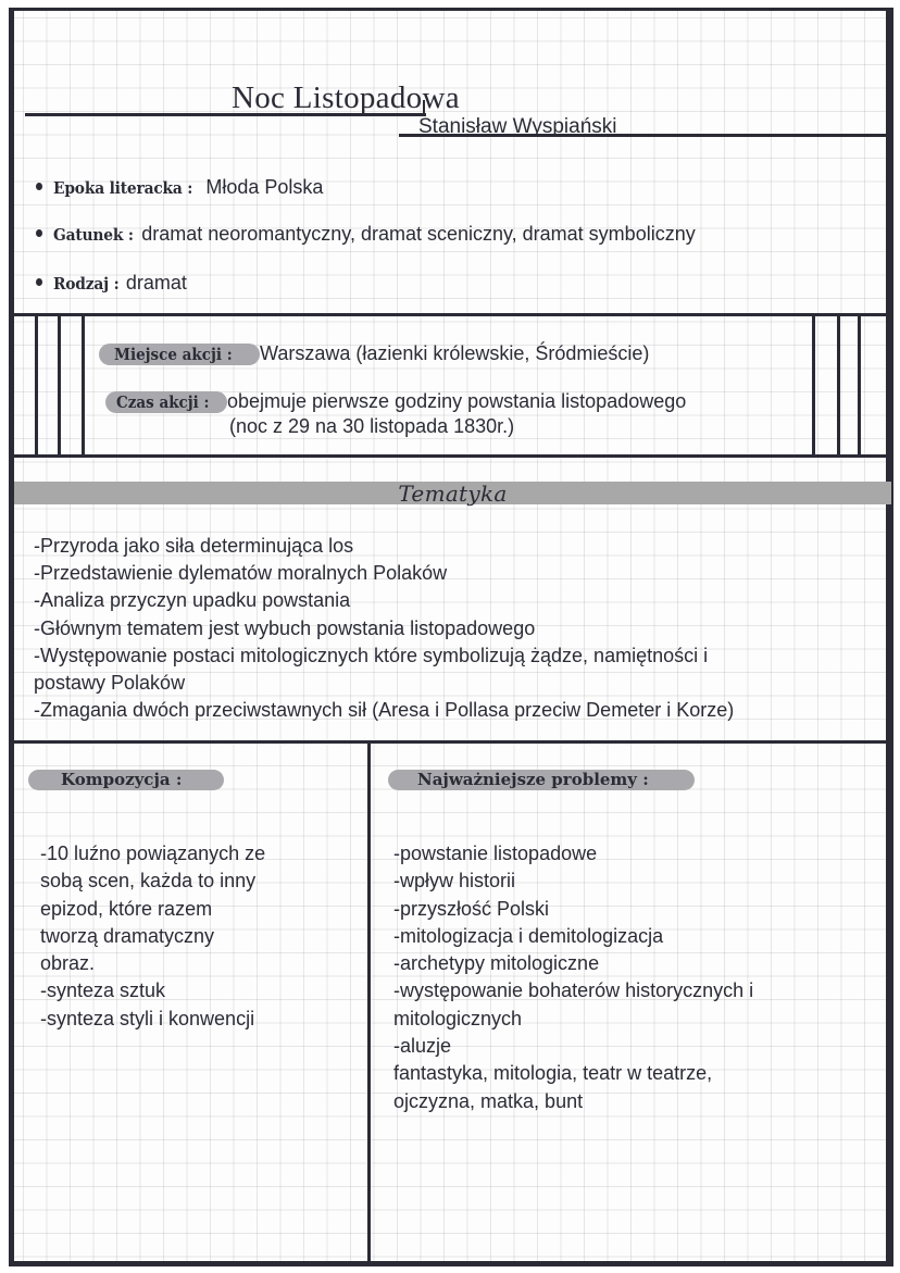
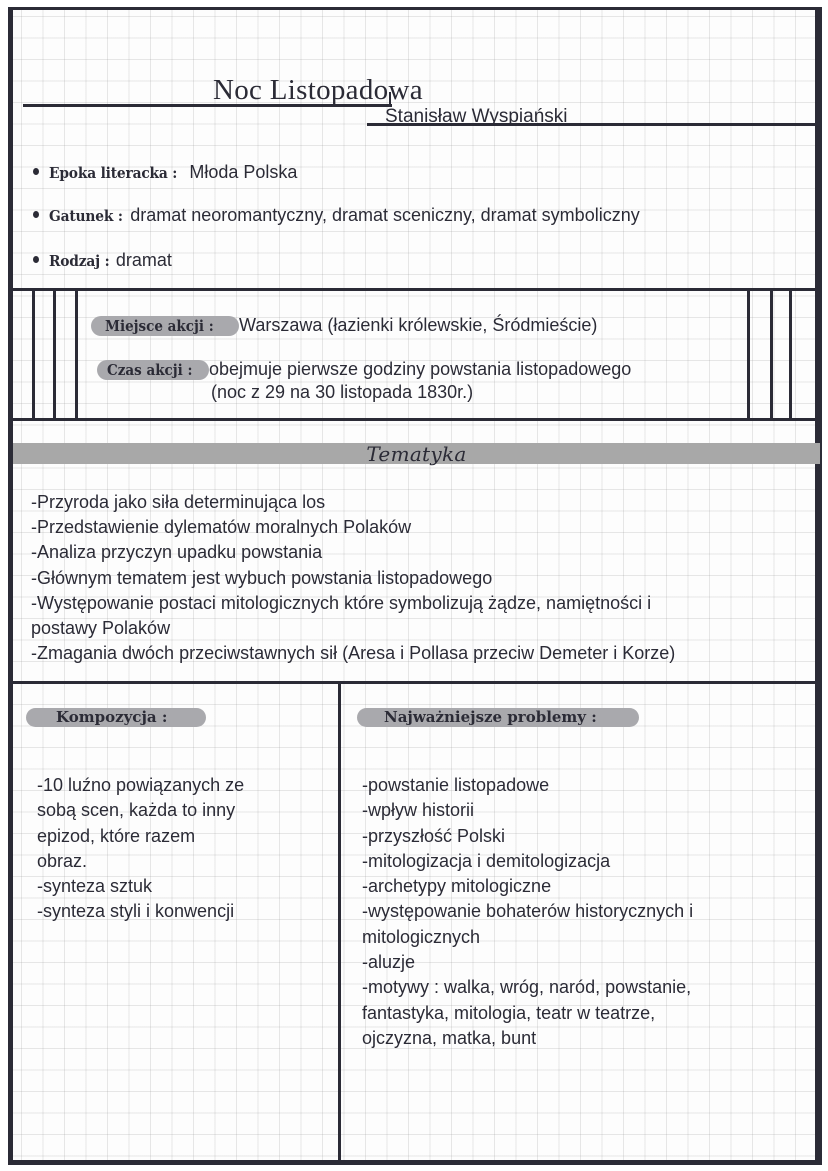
  Noc Listopadowa
  Stanisław Wyspiański
  Epoka literacka : Młoda Polska
  Gatunek : dramat neoromantyczny, dramat sceniczny, dramat symboliczny
  Rodzaj : dramat
  Miejsce akcji : Warszawa (łazienki królewskie, Śródmieście)
  Czas akcji : obejmuje pierwsze godziny powstania listopadowego
  (noc z 29 na 30 listopada 1830r.)
  Tematyka
  -Przyroda jako siła determinująca los
  -Przedstawienie dylematów moralnych Polaków
  -Analiza przyczyn upadku powstania
  -Głównym tematem jest wybuch powstania listopadowego
  -Występowanie postaci mitologicznych które symbolizują żądze, namiętności i
  postawy Polaków
  -Zmagania dwóch przeciwstawnych sił (Aresa i Pollasa przeciw Demeter i Korze)
  Kompozycja :
  -10 luźno powiązanych ze
  sobą scen, każda to inny
  epizod, które razem
- tworzą dramatyczny
  obraz.
  -synteza sztuk
  -synteza styli i konwencji
  Najważniejsze problemy :
  -powstanie listopadowe
  -wpływ historii
  -przyszłość Polski
  -mitologizacja i demitologizacja
  -archetypy mitologiczne
  -występowanie bohaterów historycznych i
  mitologicznych
  -aluzje
+ -motywy : walka, wróg, naród, powstanie,
  fantastyka, mitologia, teatr w teatrze,
  ojczyzna, matka, bunt
